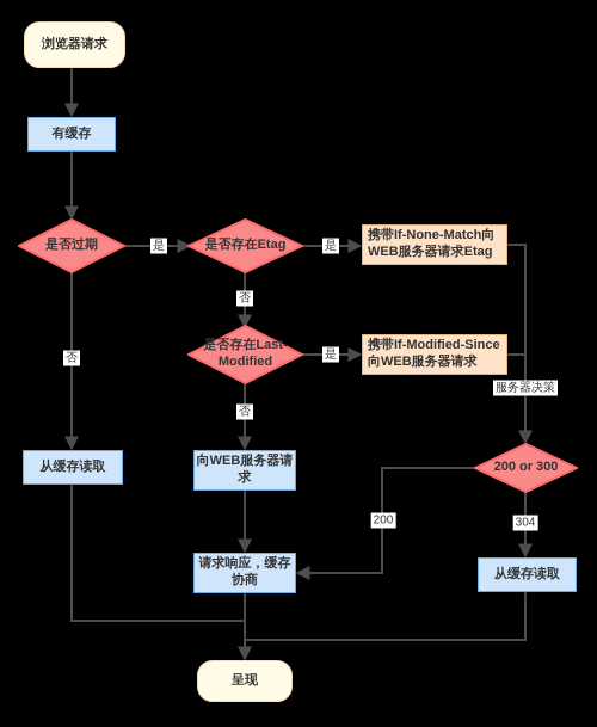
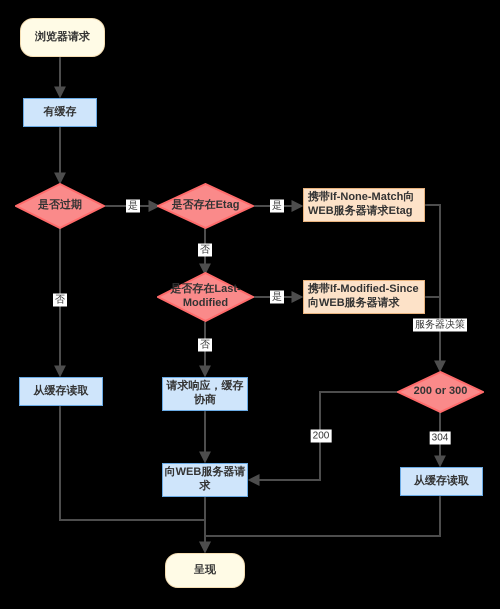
  浏览器请求
  有缓存
  是否过期
  是否存在Etag
  携带If-None-Match向WEB服务器请求Etag
  是否存在Last-Modified
  携带If-Modified-Since向WEB服务器请求
  从缓存读取
- 向WEB服务器请求
+ 请求响应，缓存协商
  200 or 300
- 请求响应，缓存协商
+ 向WEB服务器请求
  从缓存读取
  呈现
  是
  否
  是
  否
  是
  否
  服务器决策
  200
  304
